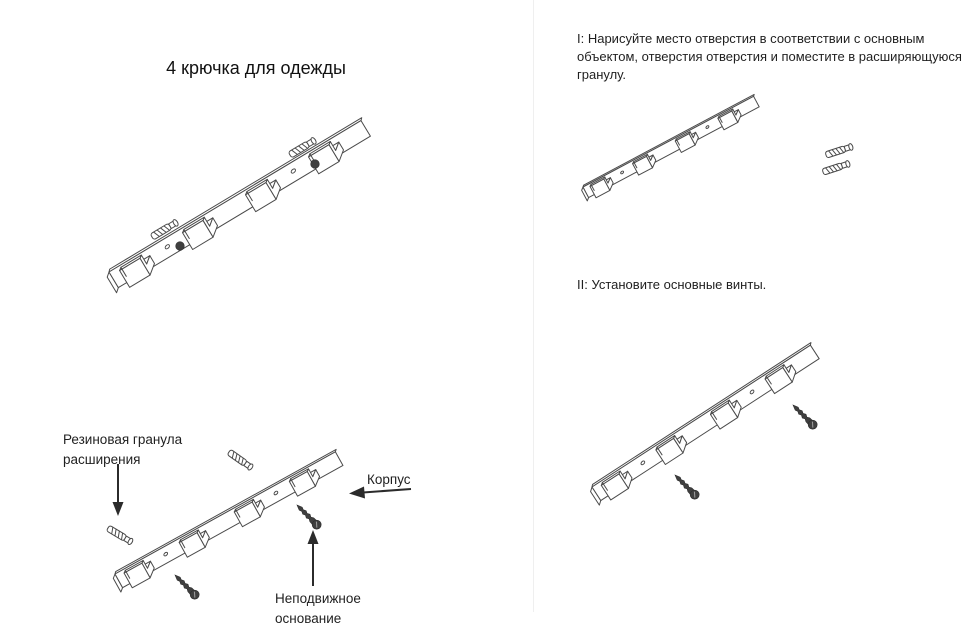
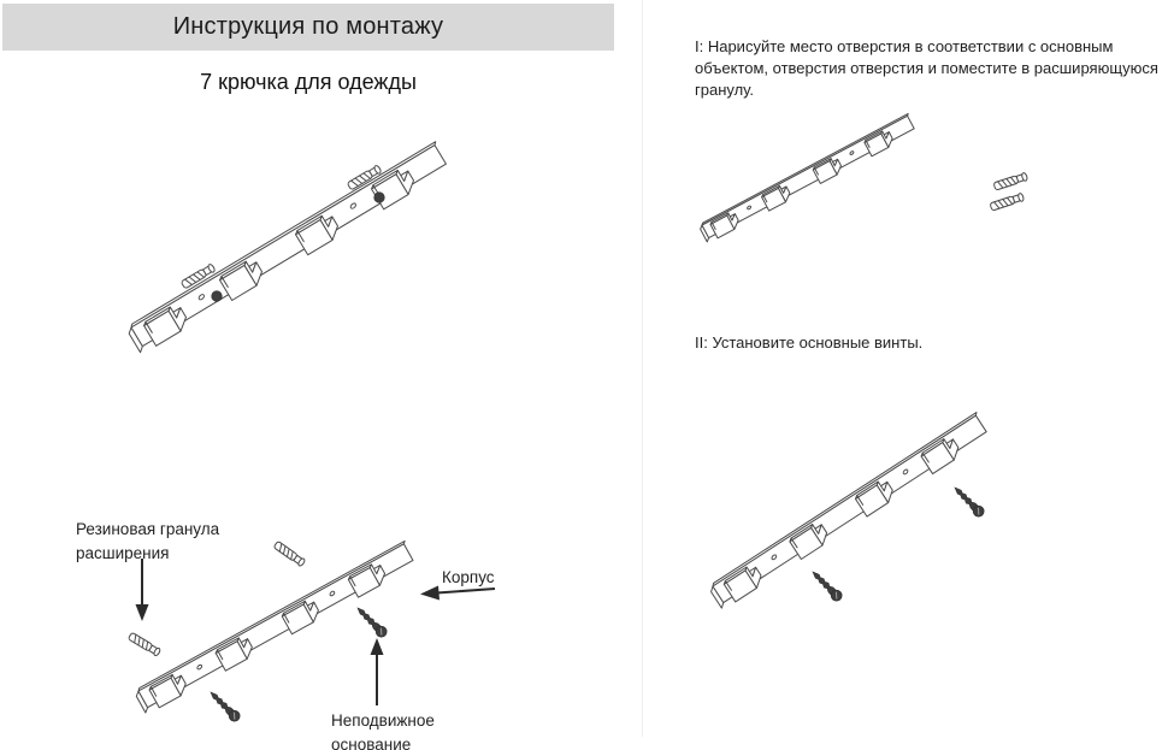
+ Инструкция по монтажу
- 4 крючка для одежды
+ 7 крючка для одежды
  I: Нарисуйте место отверстия в соответствии с основным объектом, отверстия отверстия и поместите в расширяющуюся гранулу.
  II: Установите основные винты.
  Резиновая гранула расширения
  Корпус
  Неподвижное основание
